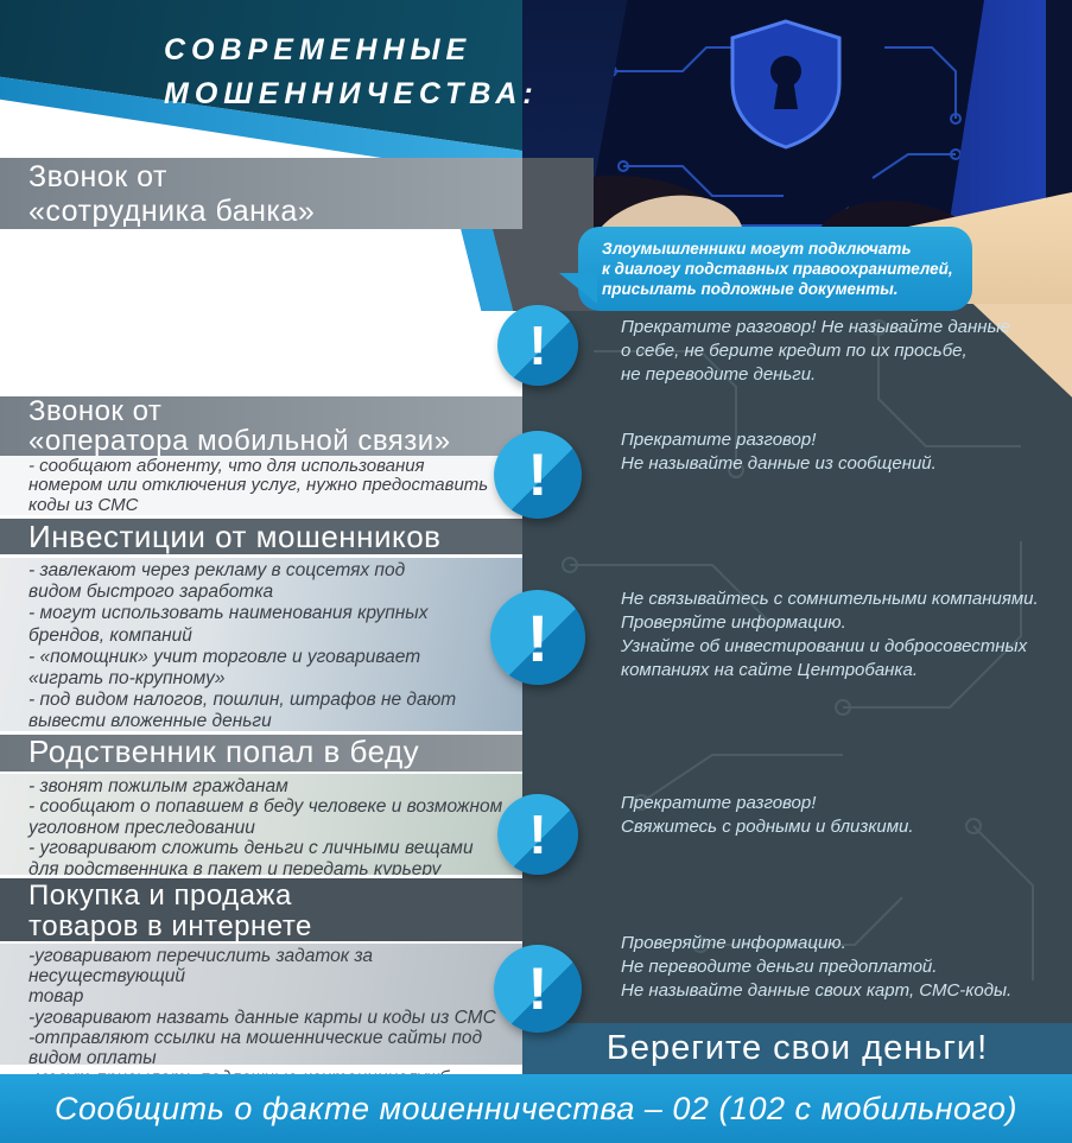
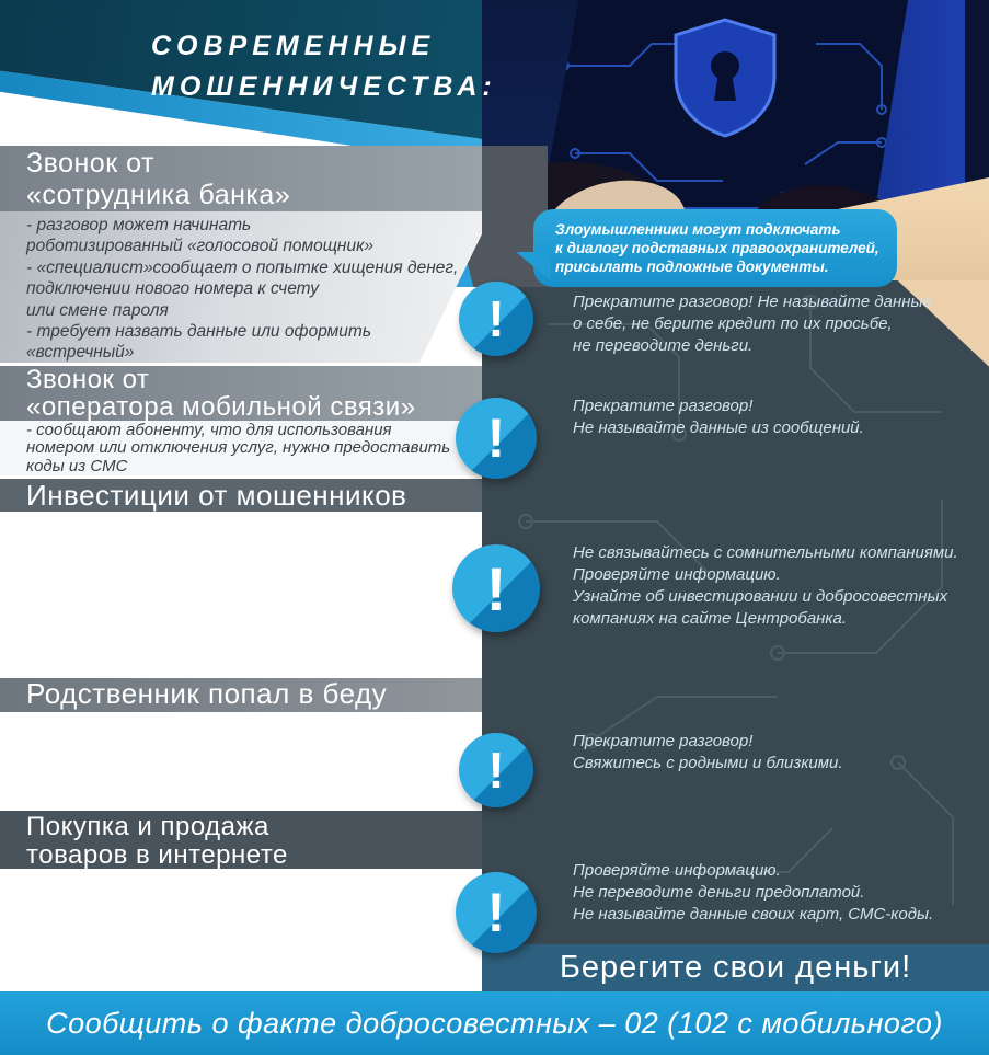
  СОВРЕМЕННЫЕ
  МОШЕННИЧЕСТВА:
  Берегите свои деньги!
  Звонок от
  «сотрудника банка»
+ - разговор может начинать
+ роботизированный «голосовой помощник»
+ - «специалист»сообщает о попытке хищения денег,
+ подключении нового номера к счету
+ или смене пароля
+ - требует назвать данные или оформить «встречный»
  Звонок от
  «оператора мобильной связи»
  - сообщают абоненту, что для использования
  номером или отключения услуг, нужно предоставить
  коды из СМС
  Инвестиции от мошенников
- - завлекают через рекламу в соцсетях под
- видом быстрого заработка
- - могут использовать наименования крупных
- брендов, компаний
- - «помощник» учит торговле и уговаривает
- «играть по-крупному»
- - под видом налогов, пошлин, штрафов не дают
- вывести вложенные деньги
  Родственник попал в беду
- - звонят пожилым гражданам
- - сообщают о попавшем в беду человеке и возможном
- уголовном преследовании
- - уговаривают сложить деньги с личными вещами
- для родственника в пакет и передать курьеру
  Покупка и продажа
  товаров в интернете
- -уговаривают перечислить задаток за несуществующий
- товар
- -уговаривают назвать данные карты и коды из СМС
- -отправляют ссылки на мошеннические сайты под
- видом оплаты
  Злоумышленники могут подключать
  к диалогу подставных правоохранителей,
  присылать подложные документы.
  Прекратите разговор! Не называйте данные
  о себе, не берите кредит по их просьбе,
  не переводите деньги.
  Прекратите разговор!
  Не называйте данные из сообщений.
  Не связывайтесь с сомнительными компаниями.
  Проверяйте информацию.
  Узнайте об инвестировании и добросовестных
  компаниях на сайте Центробанка.
  Прекратите разговор!
  Свяжитесь с родными и близкими.
  Проверяйте информацию.
  Не переводите деньги предоплатой.
  Не называйте данные своих карт, СМС-коды.
  !
  !
  !
  !
  !
- Сообщить о факте мошенничества – 02 (102 с мобильного)
+ Сообщить о факте добросовестных – 02 (102 с мобильного)
